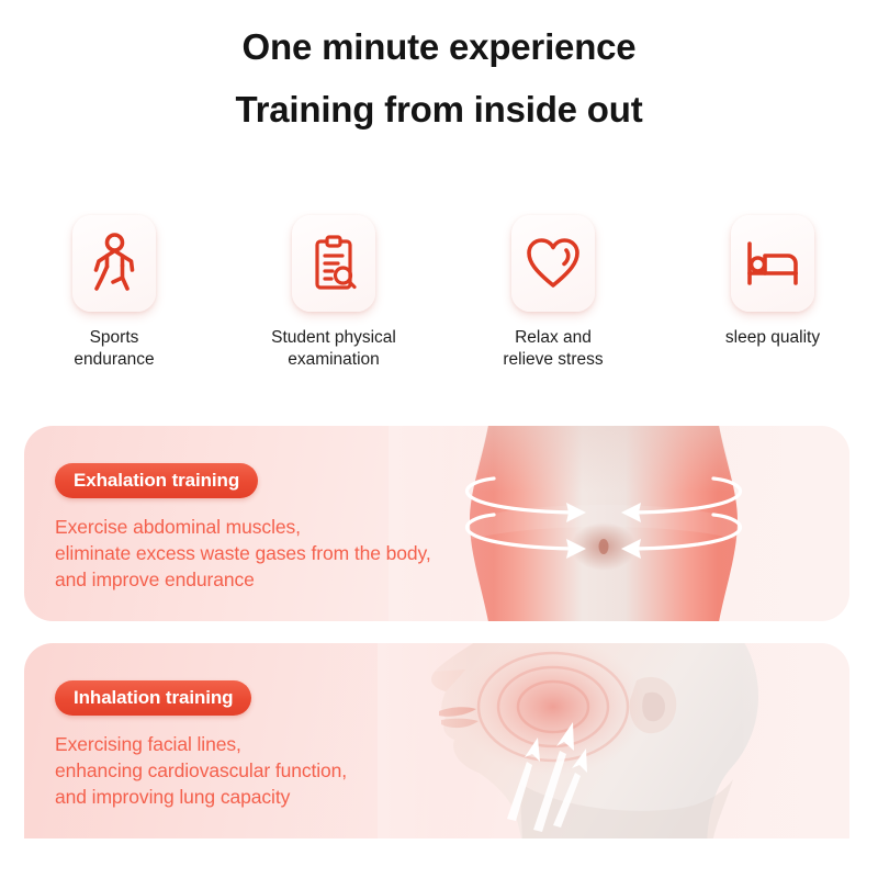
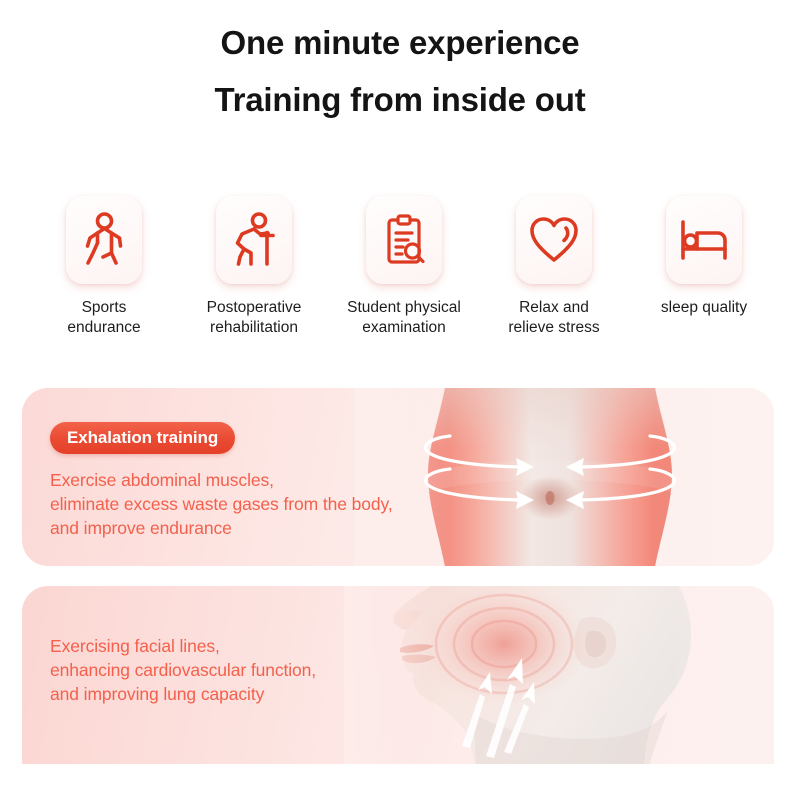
  One minute experience
  Training from inside out
  Sports
  endurance
+ Postoperative
+ rehabilitation
  Student physical
  examination
  Relax and
  relieve stress
  sleep quality
  Exhalation training
  Exercise abdominal muscles,
  eliminate excess waste gases from the body,
  and improve endurance
- Inhalation training
  Exercising facial lines,
  enhancing cardiovascular function,
  and improving lung capacity
